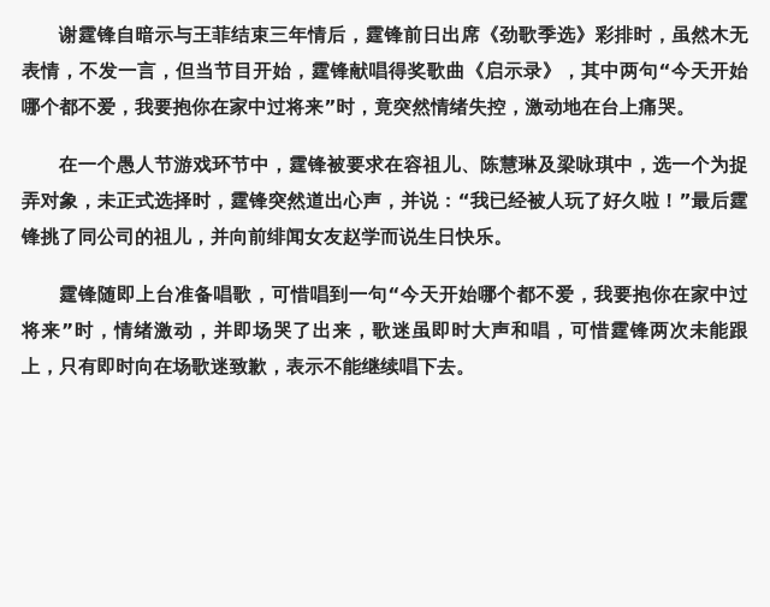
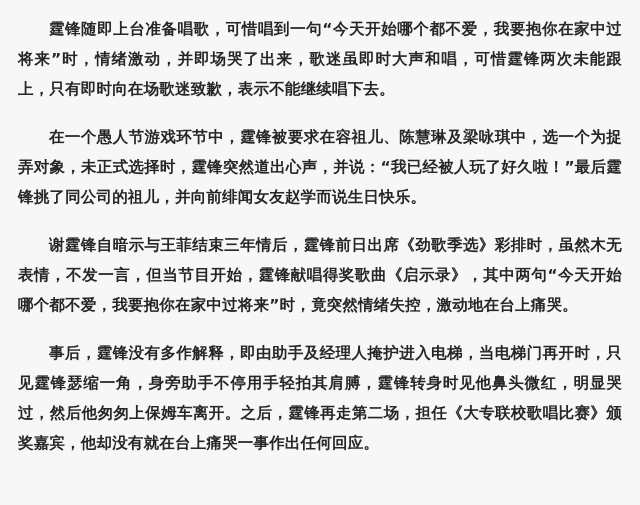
- 谢霆锋自暗示与王菲结束三年情后，霆锋前日出席《劲歌季选》彩排时，虽然木无表情，不发一言，但当节目开始，霆锋献唱得奖歌曲《启示录》，其中两句“今天开始哪个都不爱，我要抱你在家中过将来”时，竟突然情绪失控，激动地在台上痛哭。
+ 霆锋随即上台准备唱歌，可惜唱到一句“今天开始哪个都不爱，我要抱你在家中过将来”时，情绪激动，并即场哭了出来，歌迷虽即时大声和唱，可惜霆锋两次未能跟上，只有即时向在场歌迷致歉，表示不能继续唱下去。
  在一个愚人节游戏环节中，霆锋被要求在容祖儿、陈慧琳及梁咏琪中，选一个为捉弄对象，未正式选择时，霆锋突然道出心声，并说：“我已经被人玩了好久啦！”最后霆锋挑了同公司的祖儿，并向前绯闻女友赵学而说生日快乐。
- 霆锋随即上台准备唱歌，可惜唱到一句“今天开始哪个都不爱，我要抱你在家中过将来”时，情绪激动，并即场哭了出来，歌迷虽即时大声和唱，可惜霆锋两次未能跟上，只有即时向在场歌迷致歉，表示不能继续唱下去。
+ 谢霆锋自暗示与王菲结束三年情后，霆锋前日出席《劲歌季选》彩排时，虽然木无表情，不发一言，但当节目开始，霆锋献唱得奖歌曲《启示录》，其中两句“今天开始哪个都不爱，我要抱你在家中过将来”时，竟突然情绪失控，激动地在台上痛哭。
+ 事后，霆锋没有多作解释，即由助手及经理人掩护进入电梯，当电梯门再开时，只见霆锋瑟缩一角，身旁助手不停用手轻拍其肩膊，霆锋转身时见他鼻头微红，明显哭过，然后他匆匆上保姆车离开。之后，霆锋再走第二场，担任《大专联校歌唱比赛》颁奖嘉宾，他却没有就在台上痛哭一事作出任何回应。
